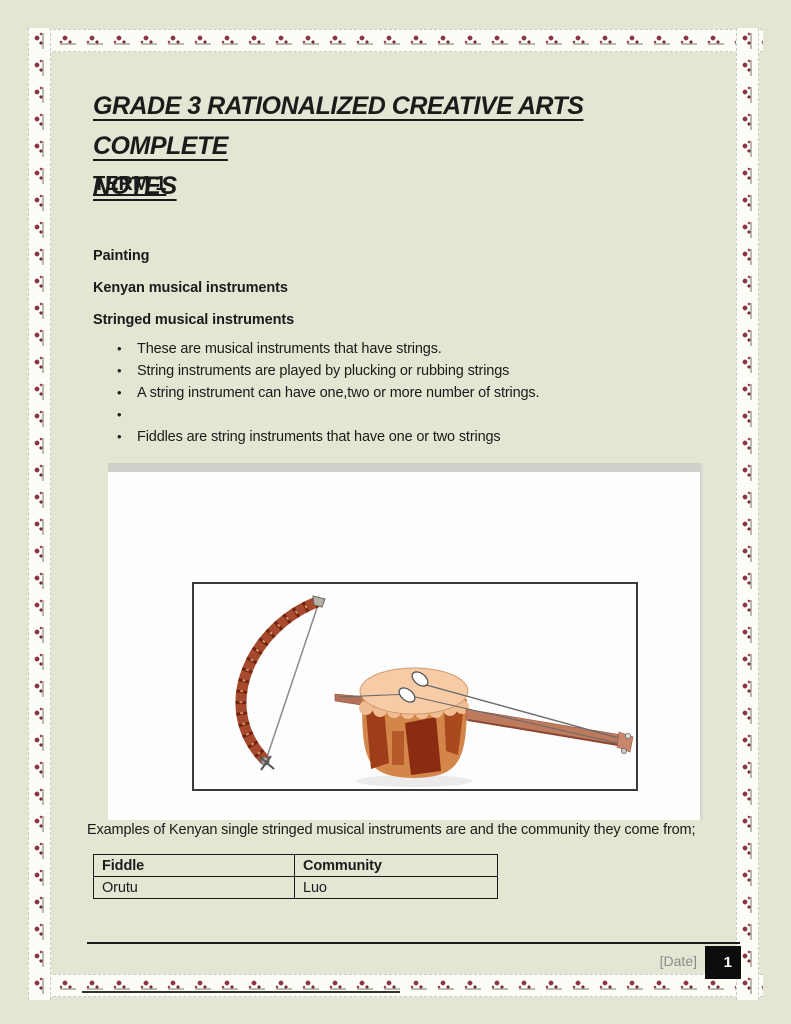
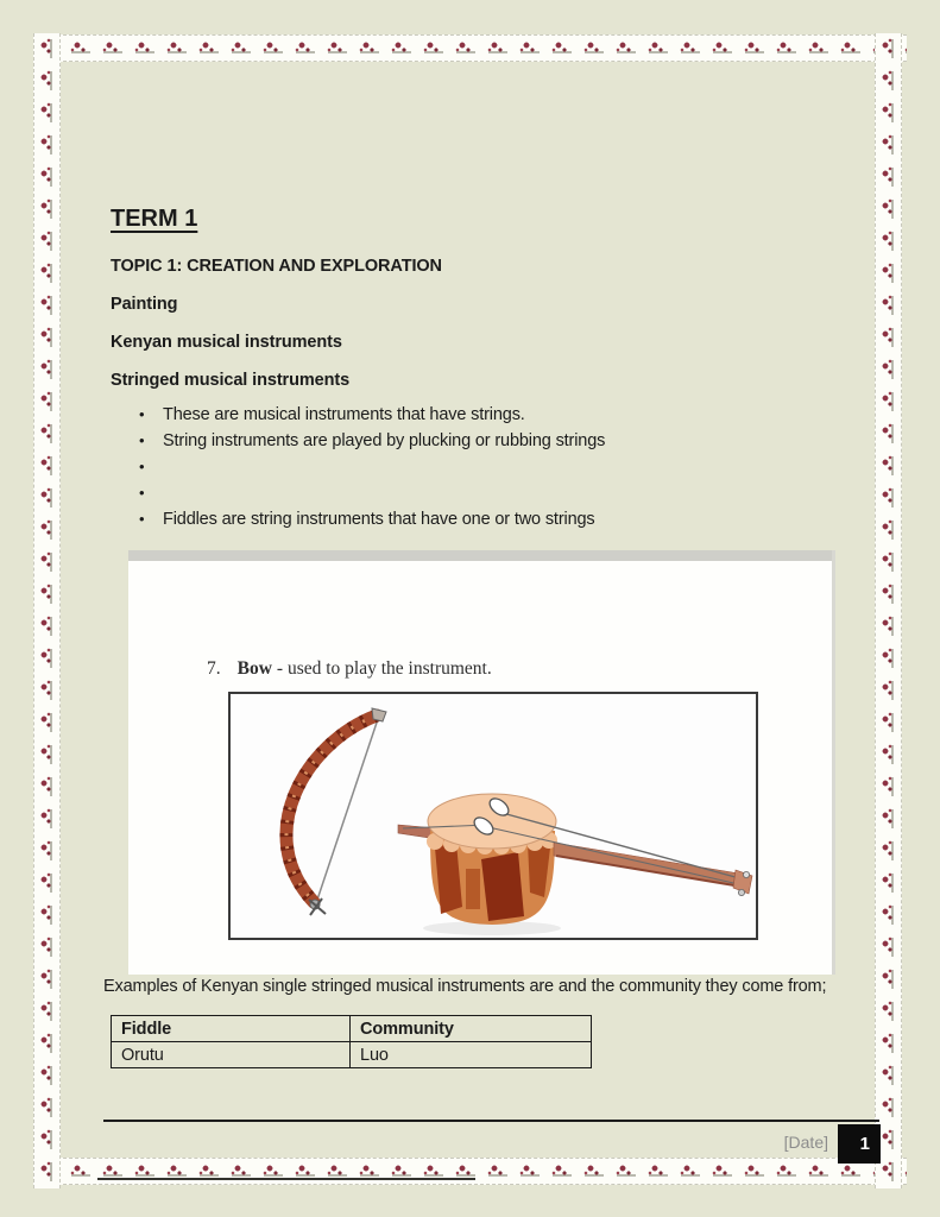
- GRADE 3 RATIONALIZED CREATIVE ARTS COMPLETE
- NOTES
  TERM 1
+ TOPIC 1: CREATION AND EXPLORATION
  Painting
  Kenyan musical instruments
  Stringed musical instruments
  •
  These are musical instruments that have strings.
  •
  String instruments are played by plucking or rubbing strings
  •
- A string instrument can have one,two or more number of strings.
  •
  •
  Fiddles are string instruments that have one or two strings
+ 7. Bow - used to play the instrument.
  Examples of Kenyan single stringed musical instruments are and the community they come from;
  Fiddle	Community
  Orutu	Luo
  [Date]
  1
